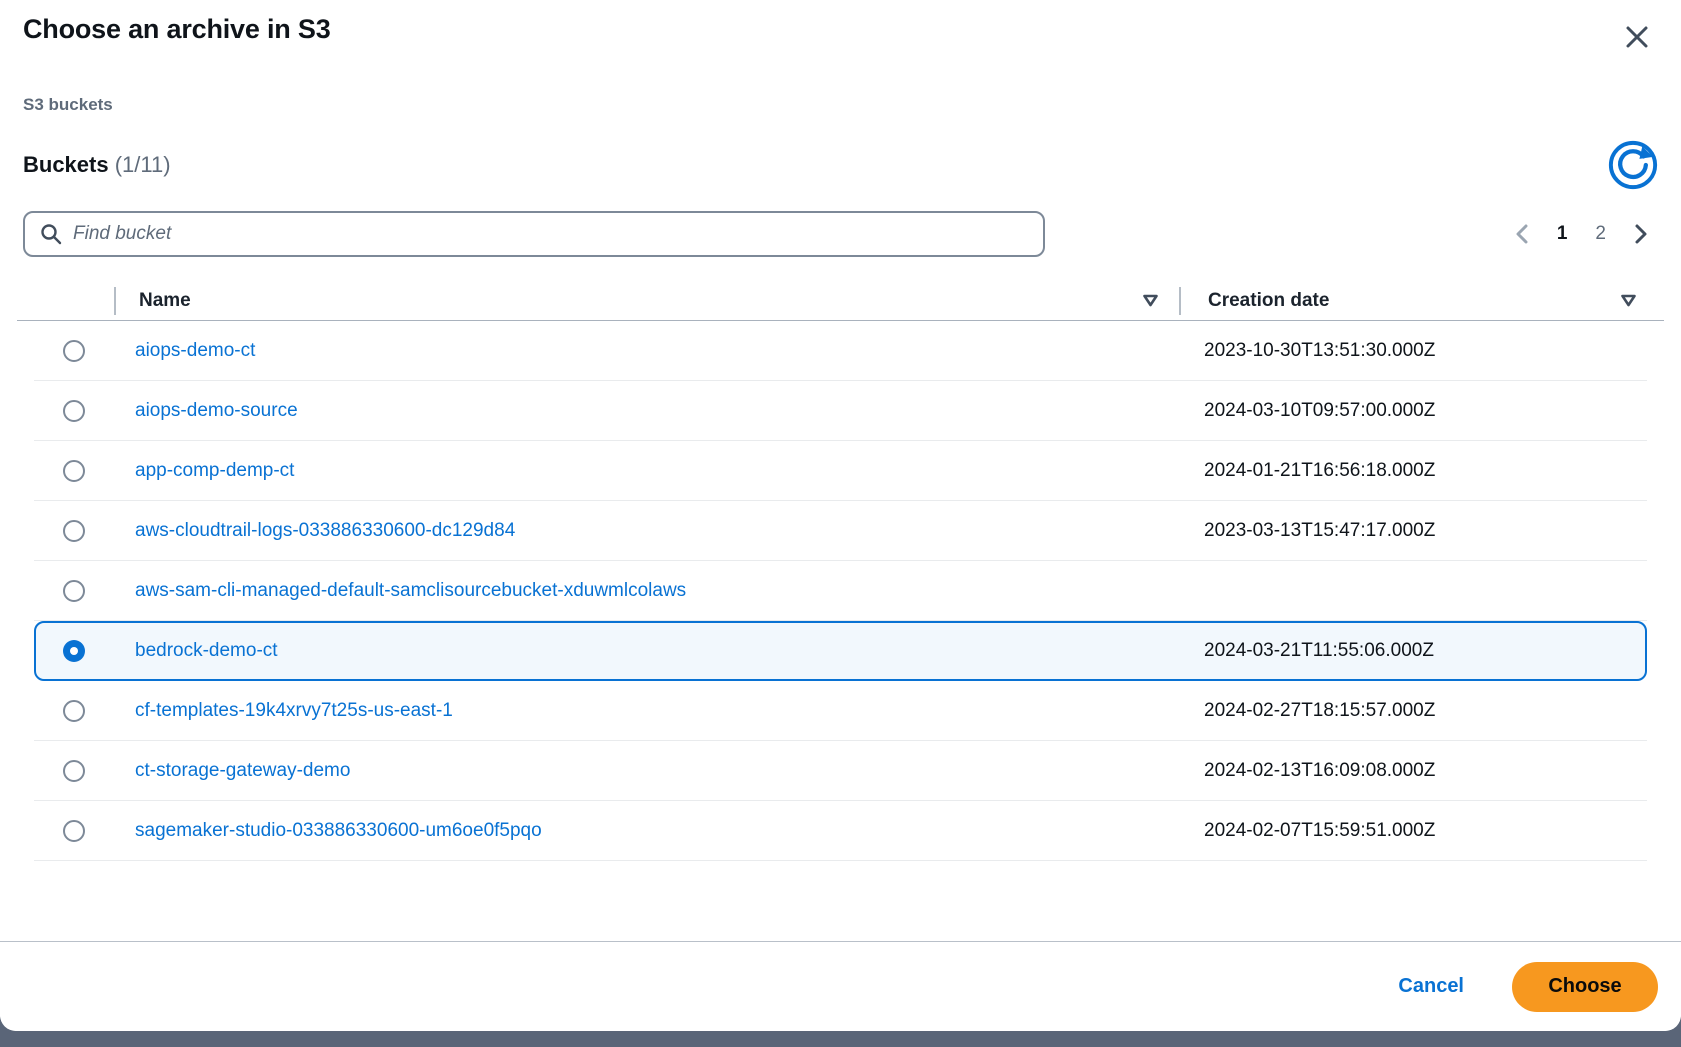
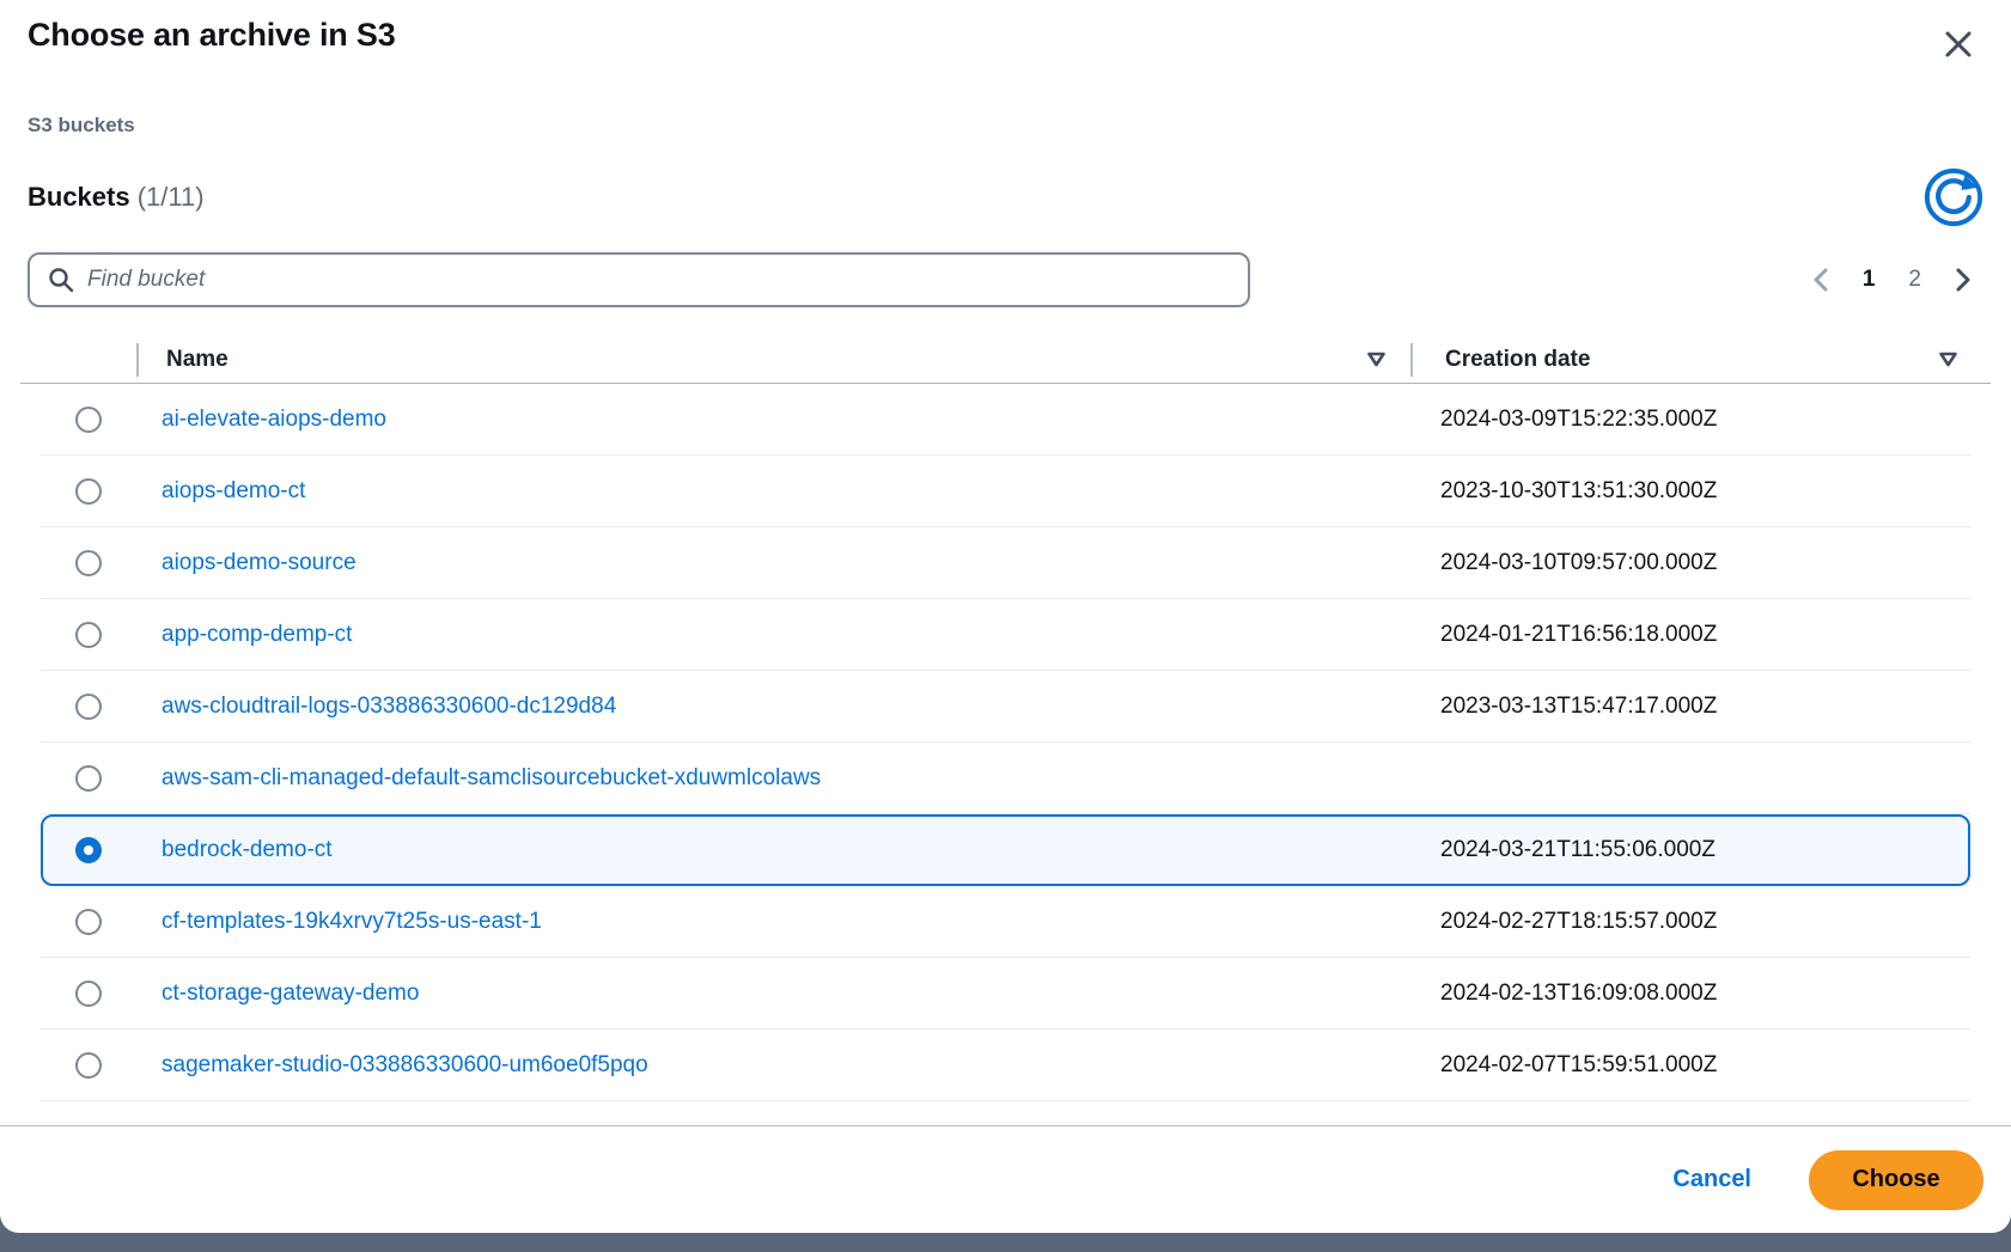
  Choose an archive in S3
  S3 buckets
  Buckets (1/11)
  Find bucket
  1
  2
  Name
  Creation date
+ ai-elevate-aiops-demo
+ 2024-03-09T15:22:35.000Z
  aiops-demo-ct
  2023-10-30T13:51:30.000Z
  aiops-demo-source
  2024-03-10T09:57:00.000Z
  app-comp-demp-ct
  2024-01-21T16:56:18.000Z
  aws-cloudtrail-logs-033886330600-dc129d84
  2023-03-13T15:47:17.000Z
  aws-sam-cli-managed-default-samclisourcebucket-xduwmlcolaws
  bedrock-demo-ct
  2024-03-21T11:55:06.000Z
  cf-templates-19k4xrvy7t25s-us-east-1
  2024-02-27T18:15:57.000Z
  ct-storage-gateway-demo
  2024-02-13T16:09:08.000Z
  sagemaker-studio-033886330600-um6oe0f5pqo
  2024-02-07T15:59:51.000Z
  Cancel
  Choose
